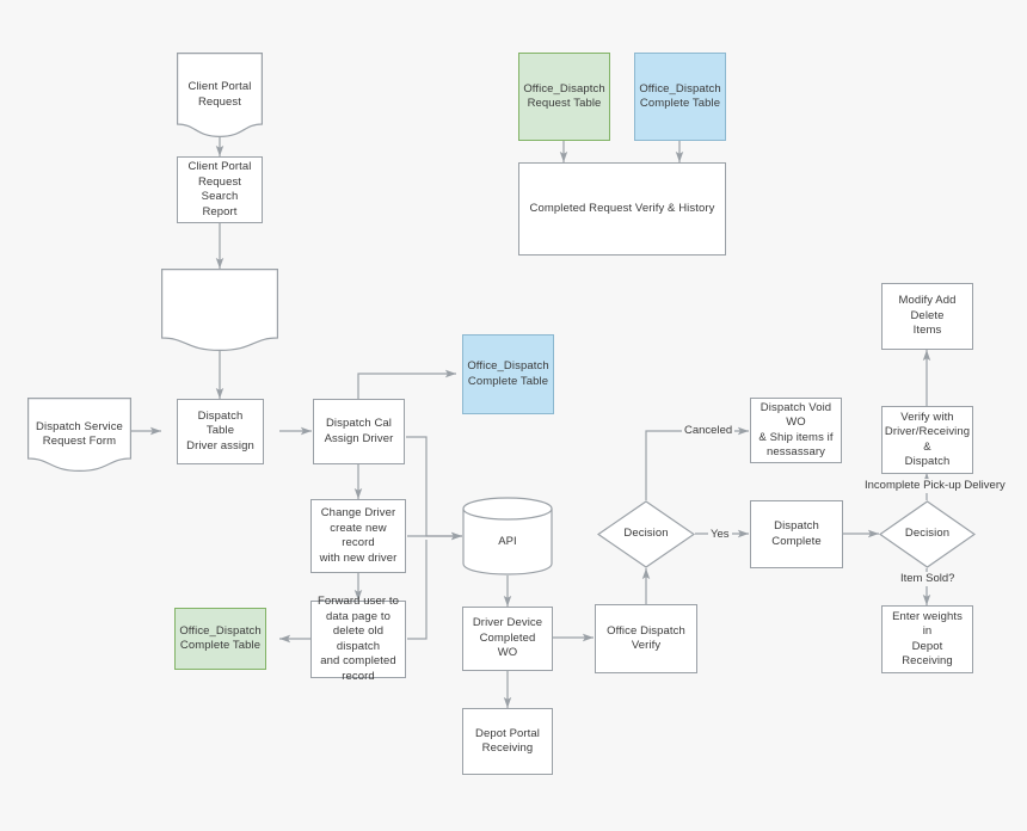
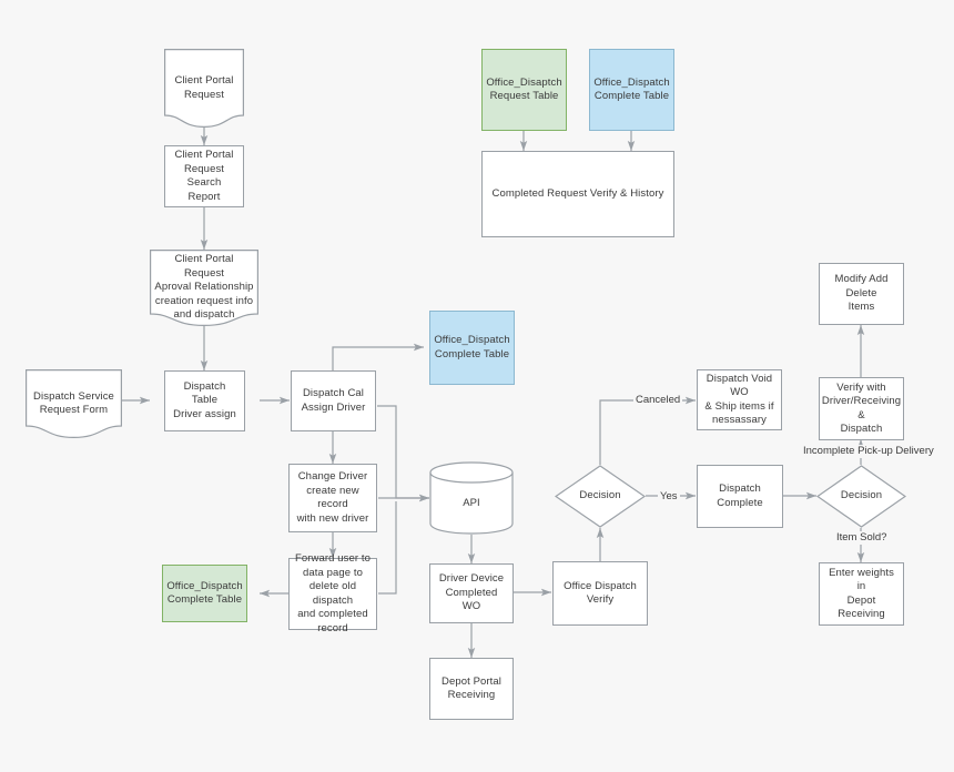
  Client Portal
  Request
  Client Portal
  Request Search
  Report
+ Client Portal Request
+ Aproval Relationship
+ creation request info
+ and dispatch
  Office_Disaptch
  Request Table
  Office_Dispatch
  Complete Table
  Completed Request Verify & History
  Dispatch Service
  Request Form
  Dispatch Table
  Driver assign
  Dispatch Cal
  Assign Driver
  Office_Dispatch
  Complete Table
  Change Driver
  create new record
  with new driver
  Forward user to
  data page to
  delete old dispatch
  and completed
  record
  Office_Dispatch
  Complete Table
  API
  Driver Device
  Completed WO
  Depot Portal
  Receiving
  Office Dispatch
  Verify
  Decision
  Dispatch Void WO
  & Ship items if
  nessassary
  Dispatch
  Complete
  Decision
  Modify Add Delete
  Items
  Verify with
  Driver/Receiving &
  Dispatch
  Enter weights in
  Depot Receiving
  Canceled
  Yes
  Incomplete Pick-up Delivery
  Item Sold?
